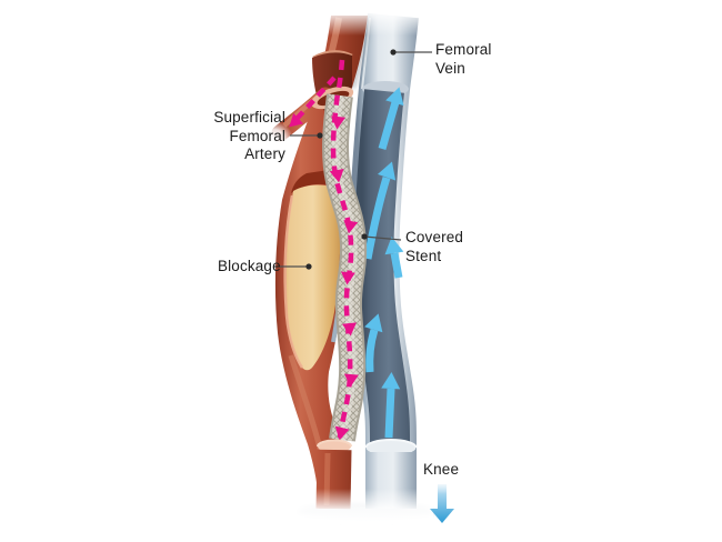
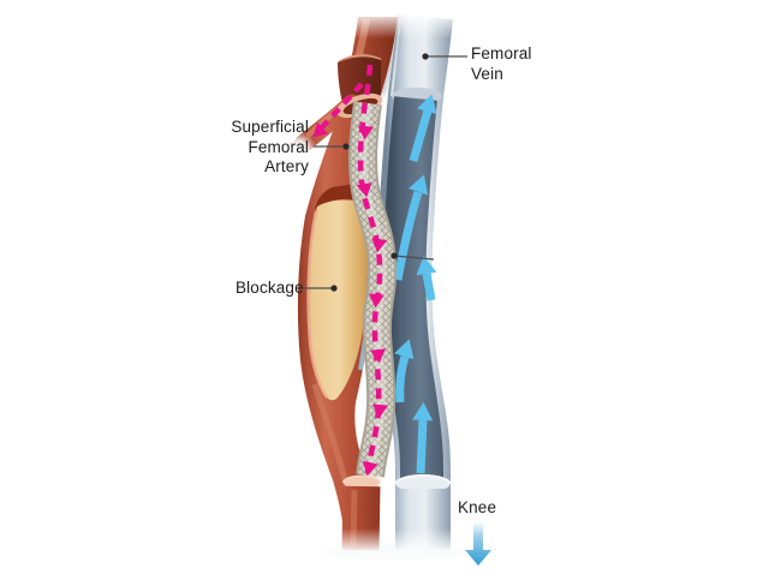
  Femoral
  Vein
  Superficial
  Femoral
  Artery
  Blockage
- Covered
- Stent
  Knee
